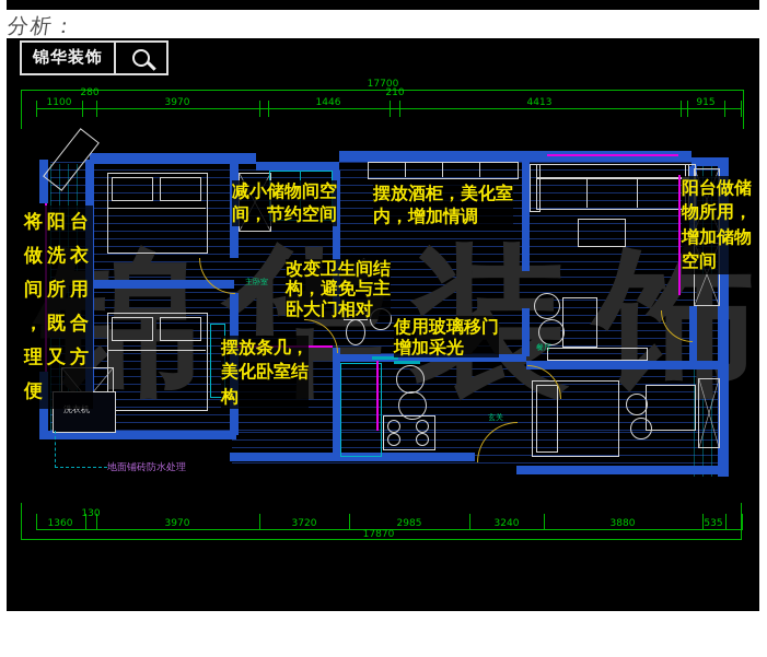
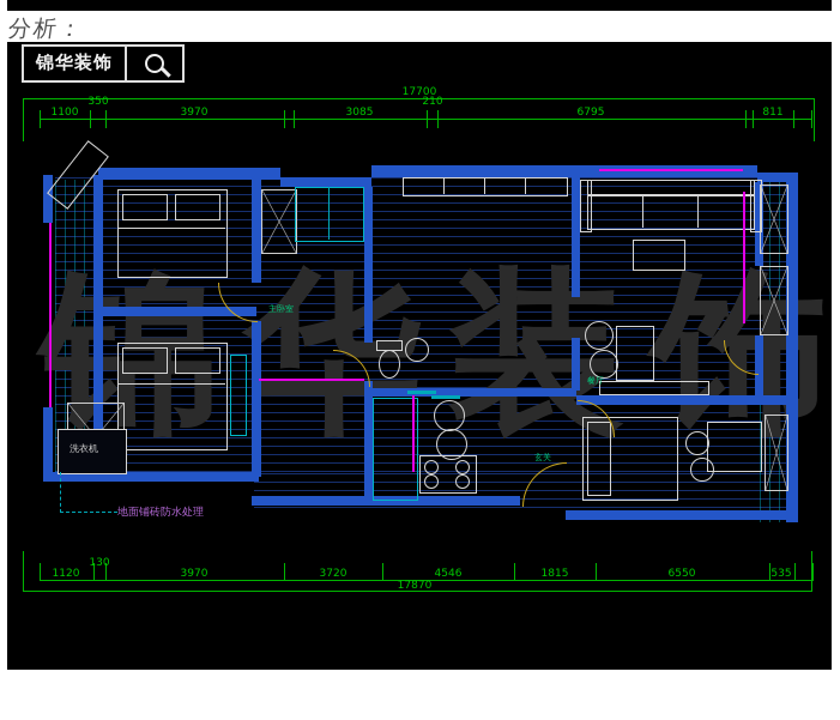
  锦华装饰
  洗衣机
  17700
  1100
- 280
+ 350
  3970
- 1446
+ 3085
  210
- 4413
+ 6795
- 915
+ 811
  17870
- 1360
+ 1120
  130
  3970
  3720
- 2985
+ 4546
- 3240
+ 1815
- 3880
+ 6550
  535
- 将阳台
- 做洗衣
- 间所用
- ，既合
- 理又方
- 便
- 减小储物间空
- 间，节约空间
- 摆放酒柜，美化室
- 内，增加情调
- 改变卫生间结
- 构，避免与主
- 卧大门相对
- 摆放条几，
- 美化卧室结
- 构
- 使用玻璃移门
- 增加采光
- 阳台做储
- 物所用，
- 增加储物
- 空间
  地面铺砖防水处理
  主卧室
  玄关
  餐厅
  锦华装饰
